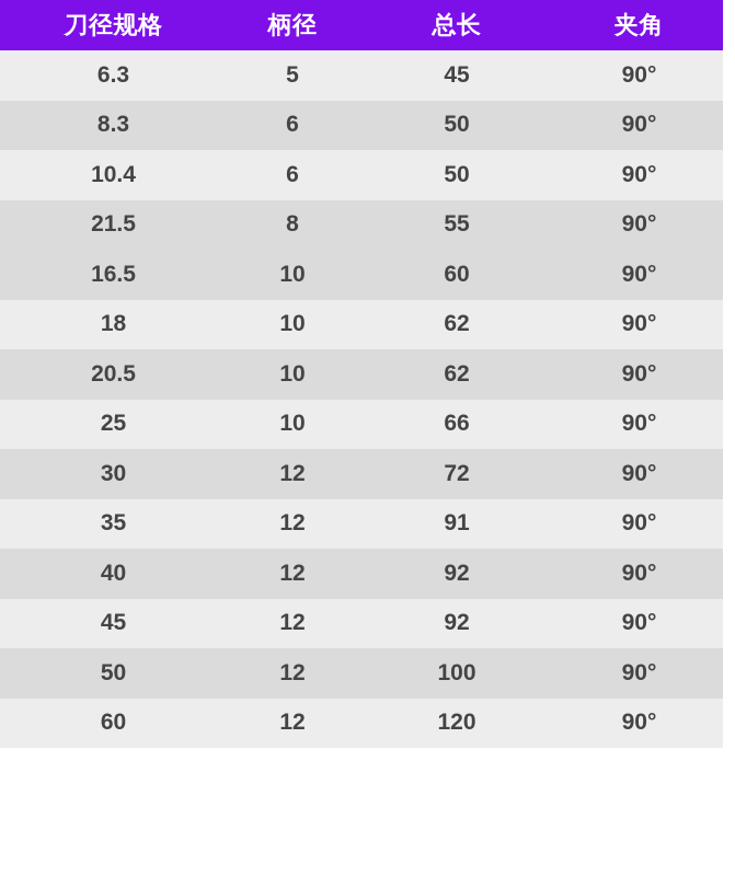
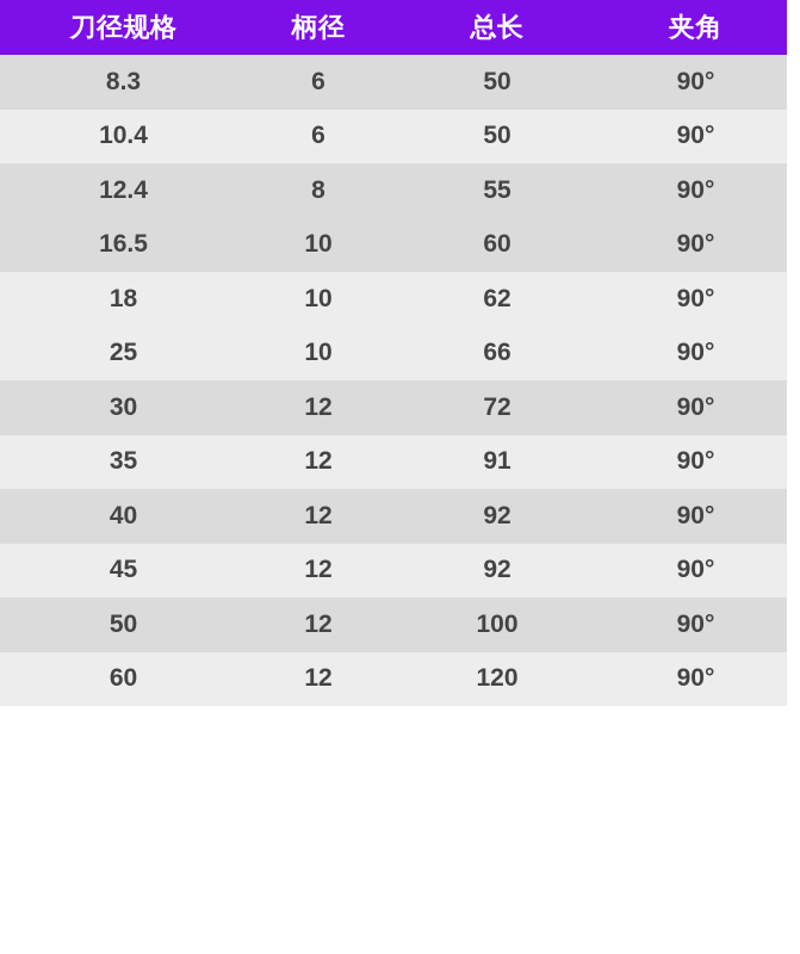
  刀径规格	柄径	总长	夹角
- 6.3	5	45	90°
  8.3	6	50	90°
  10.4	6	50	90°
- 21.5	8	55	90°
+ 12.4	8	55	90°
  16.5	10	60	90°
  18	10	62	90°
- 20.5	10	62	90°
  25	10	66	90°
  30	12	72	90°
  35	12	91	90°
  40	12	92	90°
  45	12	92	90°
  50	12	100	90°
  60	12	120	90°
